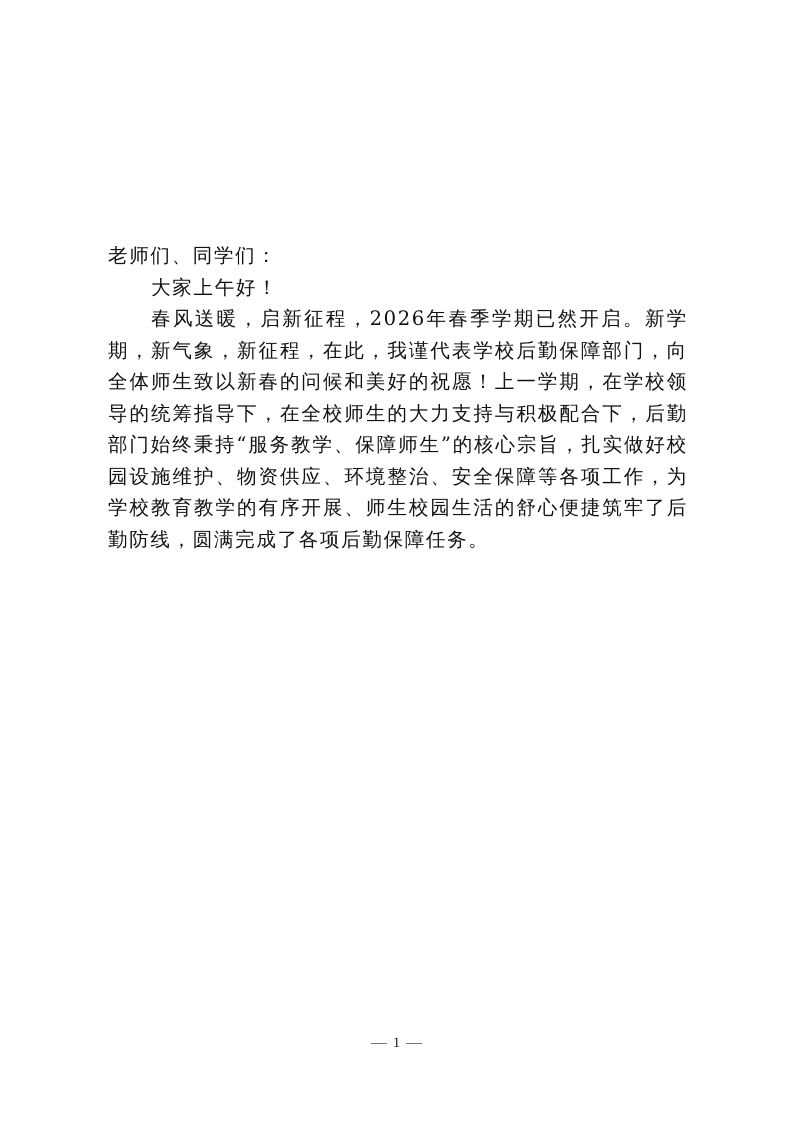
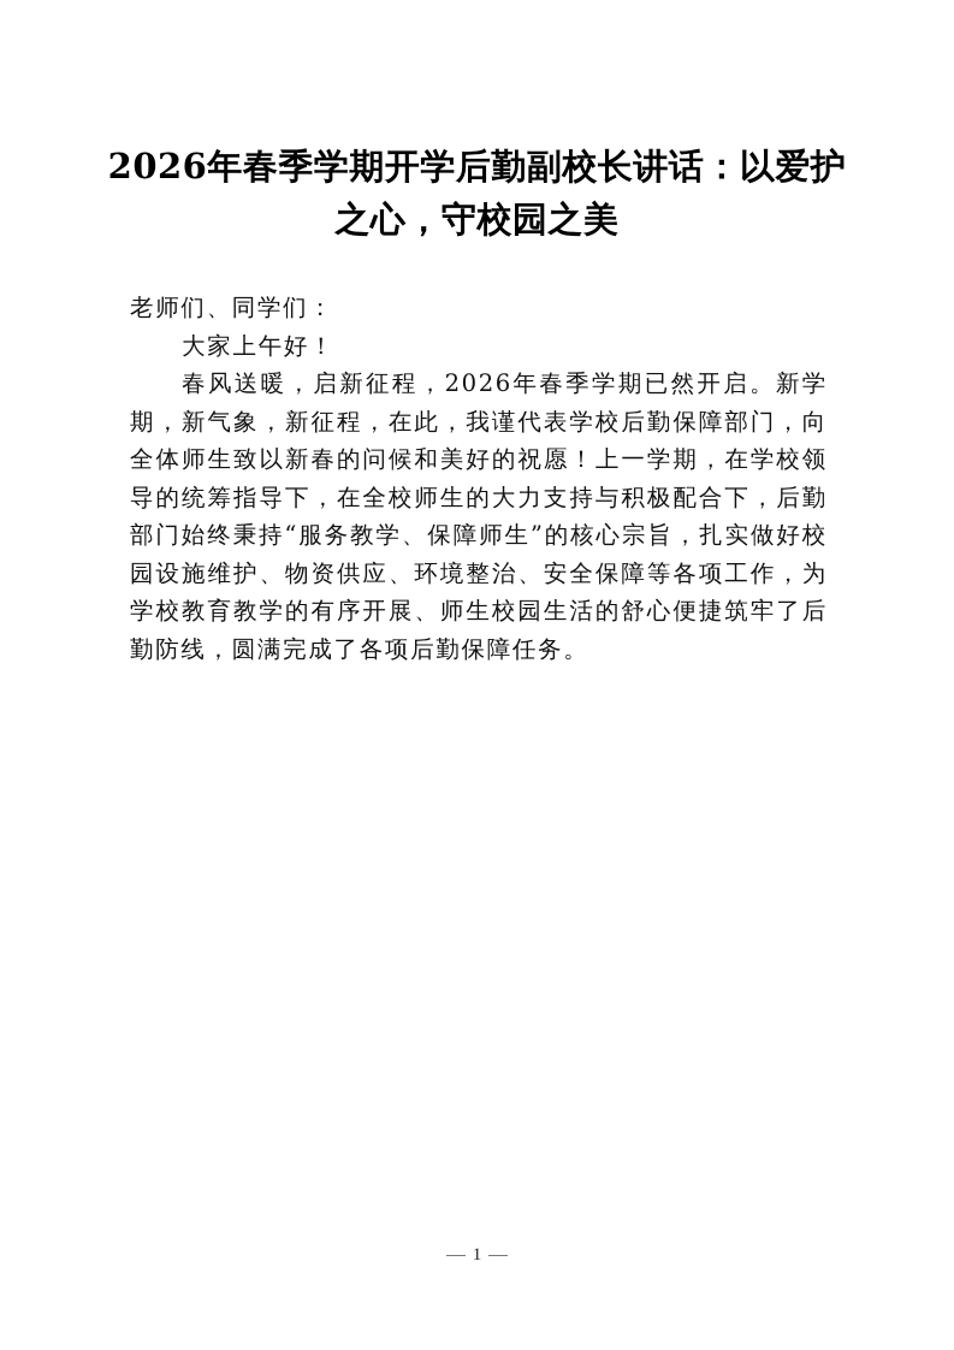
+ 2026年春季学期开学后勤副校长讲话：以爱护之心，守校园之美
  老师们、同学们：
  大家上午好！
  春风送暖，启新征程，2026年春季学期已然开启。新学期，新气象，新征程，在此，我谨代表学校后勤保障部门，向全体师生致以新春的问候和美好的祝愿！上一学期，在学校领导的统筹指导下，在全校师生的大力支持与积极配合下，后勤部门始终秉持“服务教学、保障师生”的核心宗旨，扎实做好校园设施维护、物资供应、环境整治、安全保障等各项工作，为学校教育教学的有序开展、师生校园生活的舒心便捷筑牢了后勤防线，圆满完成了各项后勤保障任务。
  1
